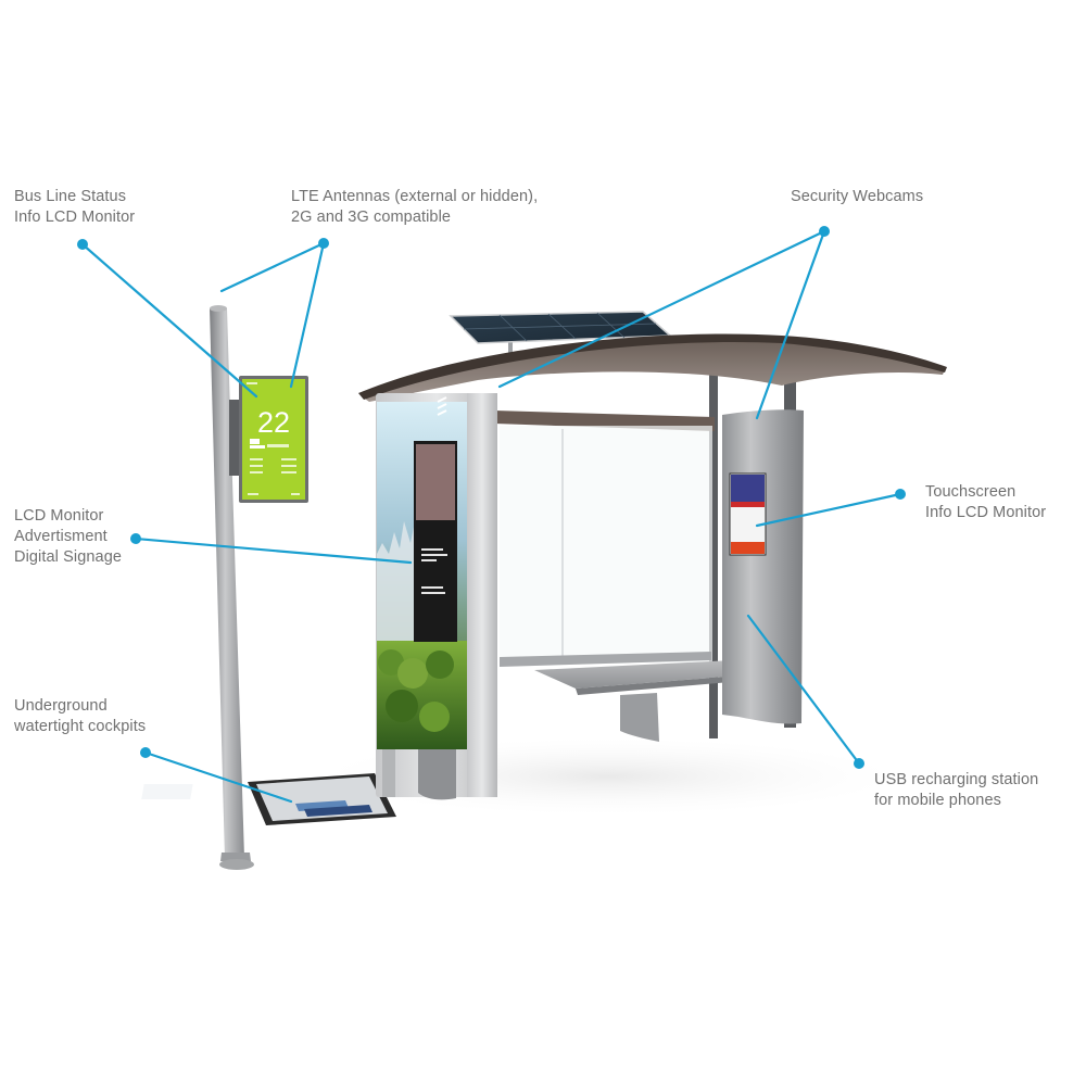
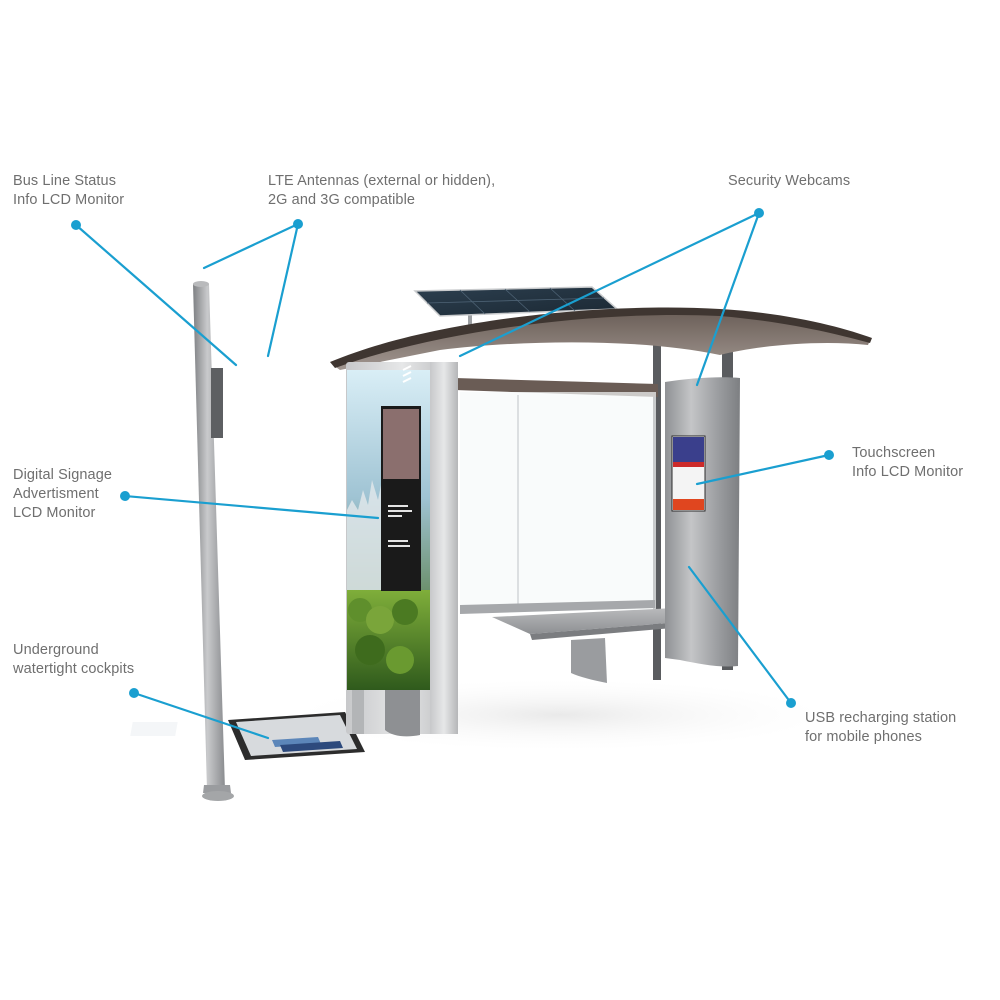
- 22
  Bus Line Status
  Info LCD Monitor
  LTE Antennas (external or hidden),
  2G and 3G compatible
  Security Webcams
  Touchscreen
  Info LCD Monitor
- LCD Monitor
+ Digital Signage
  Advertisment
- Digital Signage
+ LCD Monitor
  Underground
  watertight cockpits
  USB recharging station
  for mobile phones
